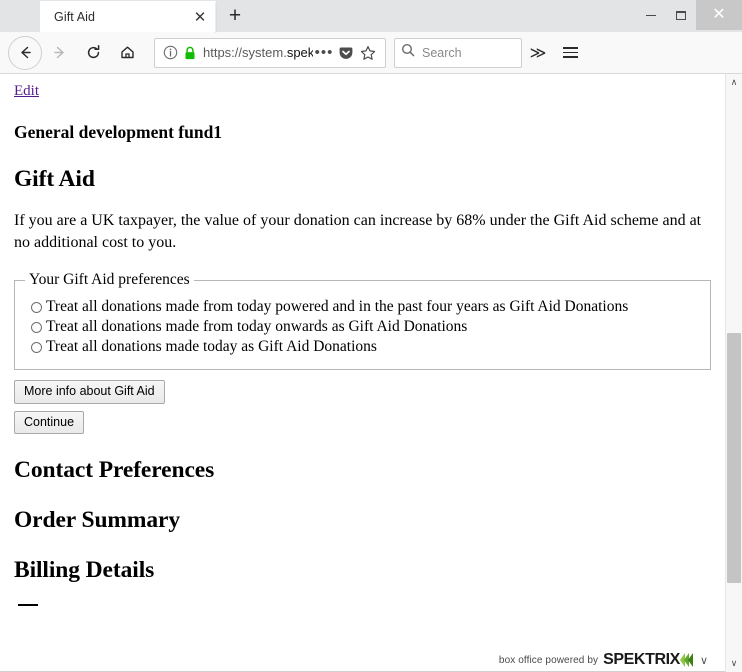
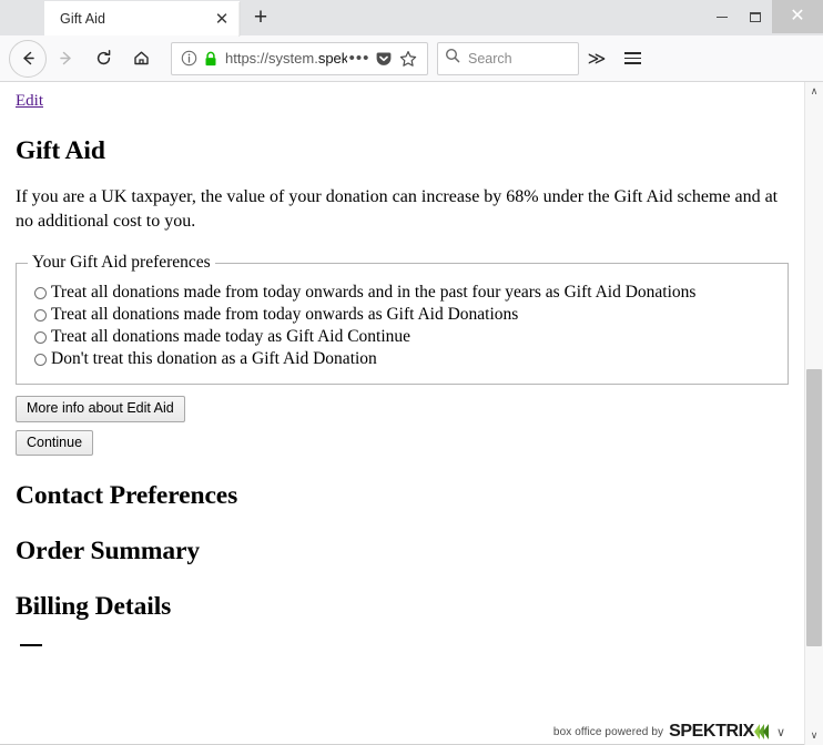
  Gift Aid
  ✕
  +
  ✕
  https://system.spek
  •••
  Search
  ≫
  Edit
- General development fund1
  Gift Aid
  If you are a UK taxpayer, the value of your donation can increase by 68% under the Gift Aid scheme and at no additional cost to you.
  Your Gift Aid preferences
- Treat all donations made from today powered and in the past four years as Gift Aid Donations
+ Treat all donations made from today onwards and in the past four years as Gift Aid Donations
  Treat all donations made from today onwards as Gift Aid Donations
- Treat all donations made today as Gift Aid Donations
+ Treat all donations made today as Gift Aid Continue
+ Don't treat this donation as a Gift Aid Donation
- More info about Gift Aid
+ More info about Edit Aid
  Continue
  Contact Preferences
  Order Summary
  Billing Details
  box office powered by
  SPEKTRIX
  ∨
  ∧
  ∨
